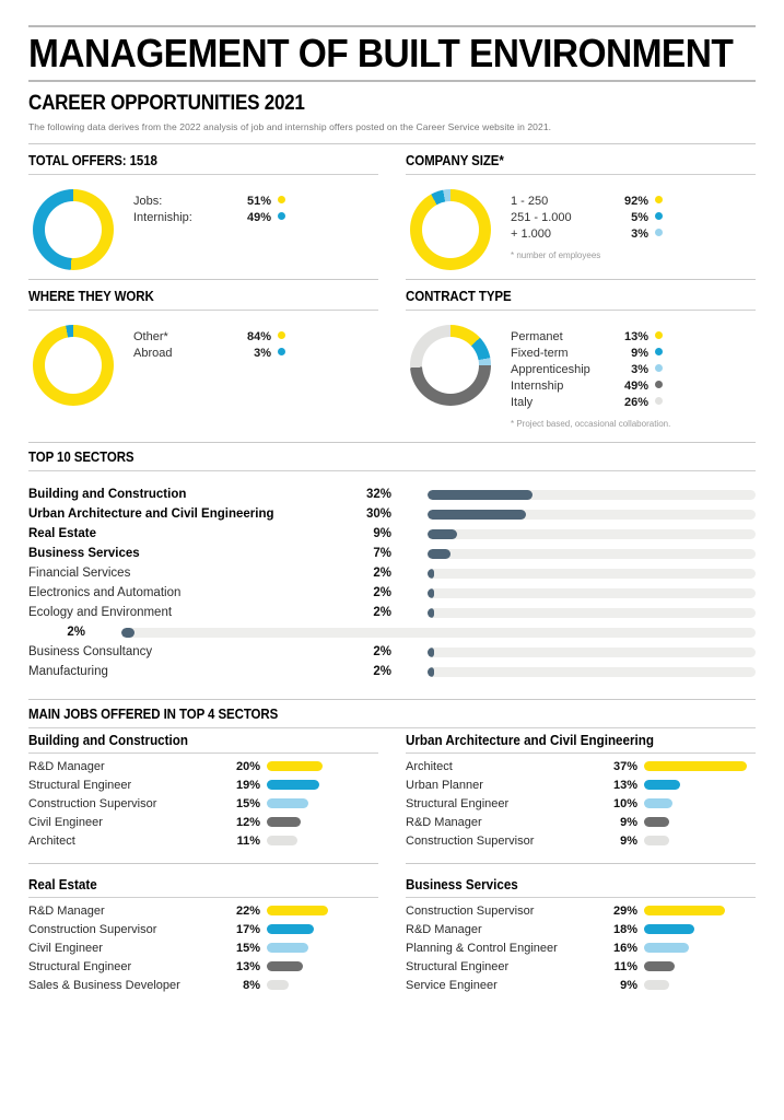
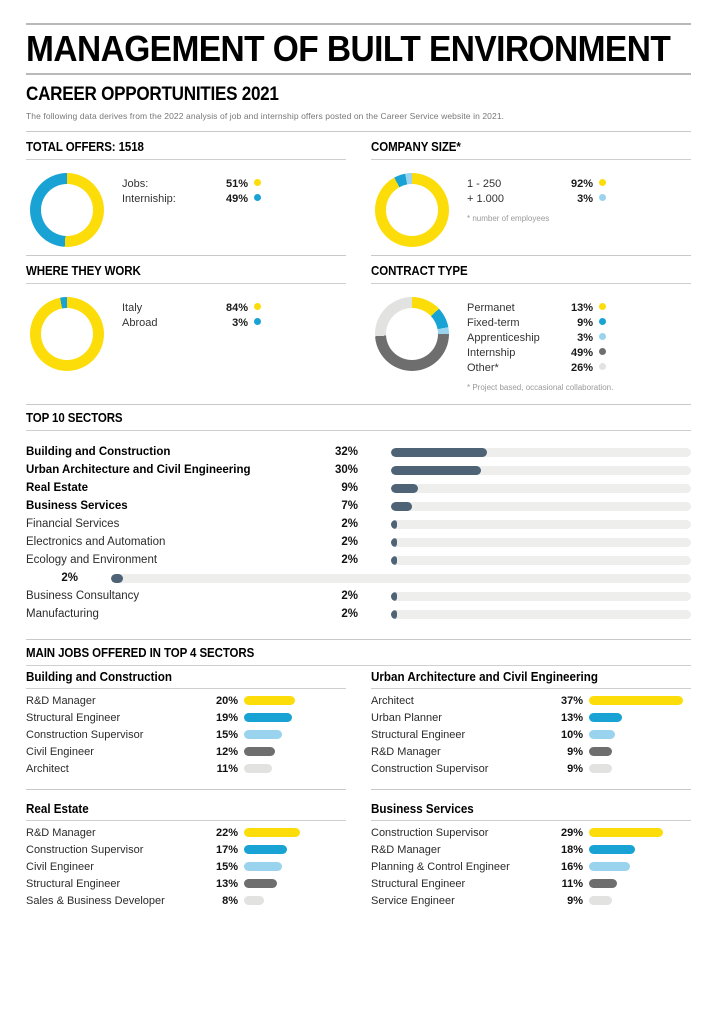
  MANAGEMENT OF BUILT ENVIRONMENT
  CAREER OPPORTUNITIES 2021
  The following data derives from the 2022 analysis of job and internship offers posted on the Career Service website in 2021.
  TOTAL OFFERS: 1518
  Jobs:
  51%
  Interniship:
  49%
  COMPANY SIZE*
  1 - 250
  92%
- 251 - 1.000
- 5%
  + 1.000
  3%
  * number of employees
  WHERE THEY WORK
- Other*
+ Italy
  84%
  Abroad
  3%
  CONTRACT TYPE
  Permanet
  13%
  Fixed-term
  9%
  Apprenticeship
  3%
  Internship
  49%
- Italy
+ Other*
  26%
  * Project based, occasional collaboration.
  TOP 10 SECTORS
  Building and Construction
  32%
  Urban Architecture and Civil Engineering
  30%
  Real Estate
  9%
  Business Services
  7%
  Financial Services
  2%
  Electronics and Automation
  2%
  Ecology and Environment
  2%
  2%
  Business Consultancy
  2%
  Manufacturing
  2%
  MAIN JOBS OFFERED IN TOP 4 SECTORS
  Building and Construction
  R&D Manager
  20%
  Structural Engineer
  19%
  Construction Supervisor
  15%
  Civil Engineer
  12%
  Architect
  11%
  Urban Architecture and Civil Engineering
  Architect
  37%
  Urban Planner
  13%
  Structural Engineer
  10%
  R&D Manager
  9%
  Construction Supervisor
  9%
  Real Estate
  R&D Manager
  22%
  Construction Supervisor
  17%
  Civil Engineer
  15%
  Structural Engineer
  13%
  Sales & Business Developer
  8%
  Business Services
  Construction Supervisor
  29%
  R&D Manager
  18%
  Planning & Control Engineer
  16%
  Structural Engineer
  11%
  Service Engineer
  9%
